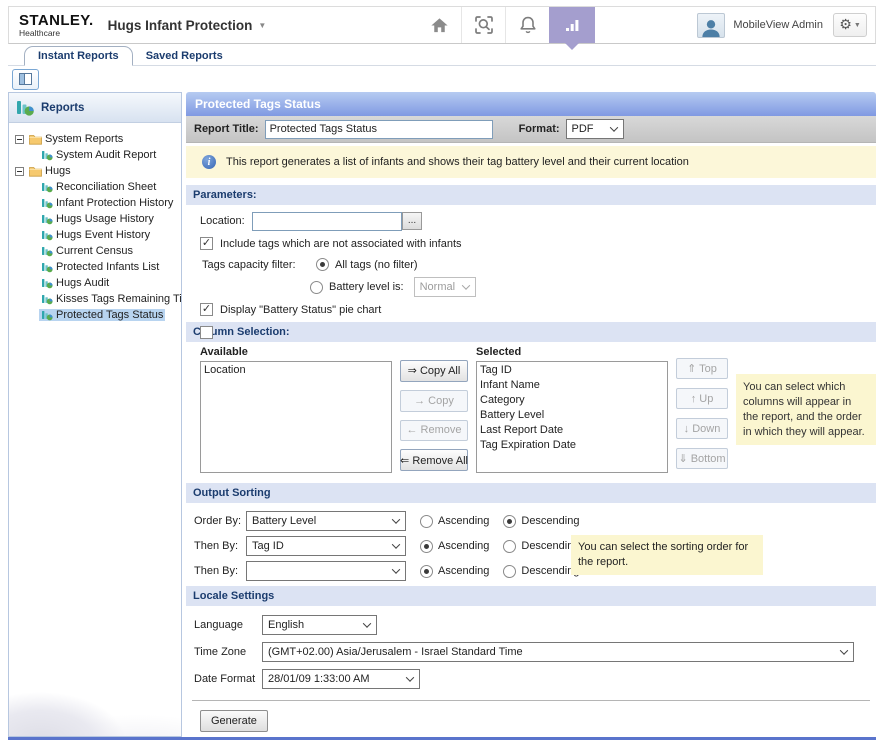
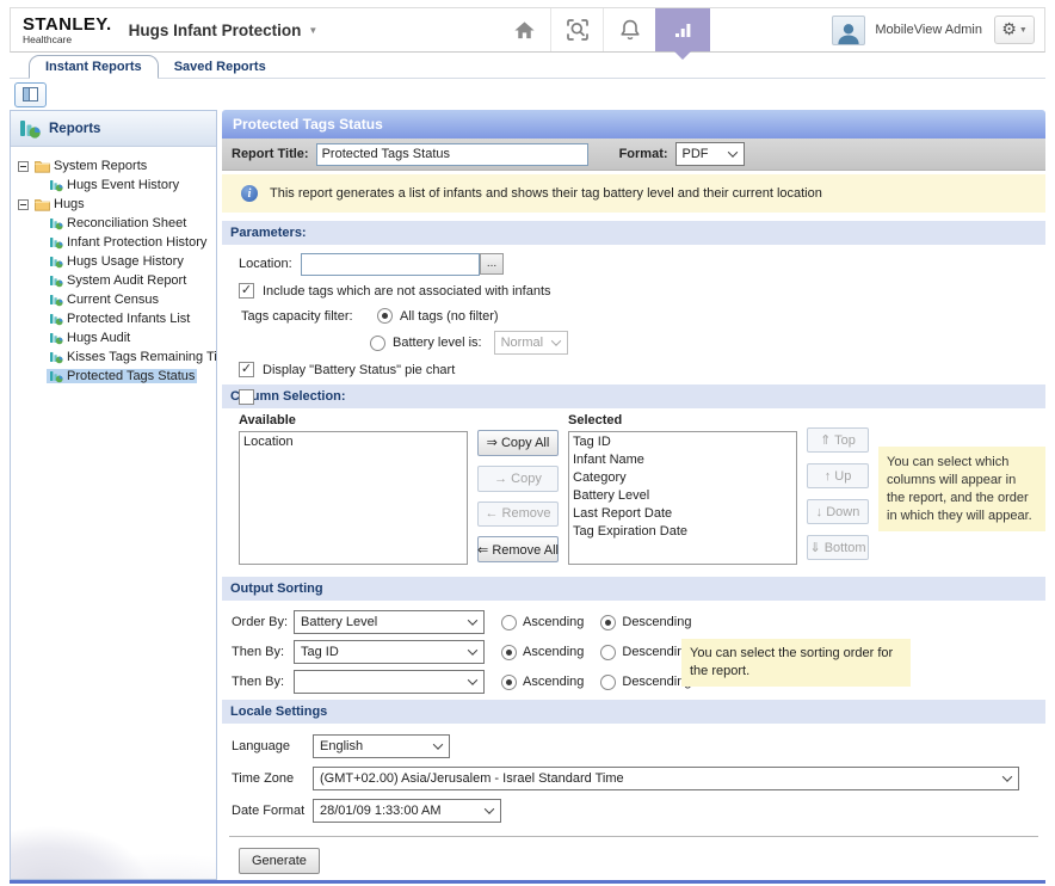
  STANLEY.
  Healthcare
  Hugs Infant Protection
  ▼
  MobileView Admin
  ⚙
  Instant Reports
  Saved Reports
  Reports
  System Reports
- System Audit Report
+ Hugs Event History
  Hugs
  Reconciliation Sheet
  Infant Protection History
  Hugs Usage History
- Hugs Event History
+ System Audit Report
  Current Census
  Protected Infants List
  Hugs Audit
  Kisses Tags Remaining Ti
  Protected Tags Status
  Protected Tags Status
  Report Title:
  Protected Tags Status
  Format:
  PDF
  i
  This report generates a list of infants and shows their tag battery level and their current location
  Parameters:
  Location:
  ...
  Include tags which are not associated with infants
  Tags capacity filter:
  All tags (no filter)
  Battery level is:
  Normal
  Display "Battery Status" pie chart
  Cumn Selection:
  Available
  Location
  ⇒ Copy All
  → Copy
  ← Remove
  ⇐ Remove All
  Selected
  Tag ID
  Infant Name
  Category
  Battery Level
  Last Report Date
  Tag Expiration Date
  ⇑ Top
  ↑ Up
  ↓ Down
  ⇓ Bottom
  You can select which columns will appear in the report, and the order in which they will appear.
  Output Sorting
  Order By:
  Battery Level
  Ascending
  Descending
  Then By:
  Tag ID
  Ascending
  Descendi
  Then By:
  Ascending
  Descendi
  You can select the sorting order for the report.
  Locale Settings
  Language
  English
  Time Zone
  (GMT+02.00) Asia/Jerusalem - Israel Standard Time
  Date Format
  28/01/09 1:33:00 AM
  Generate
